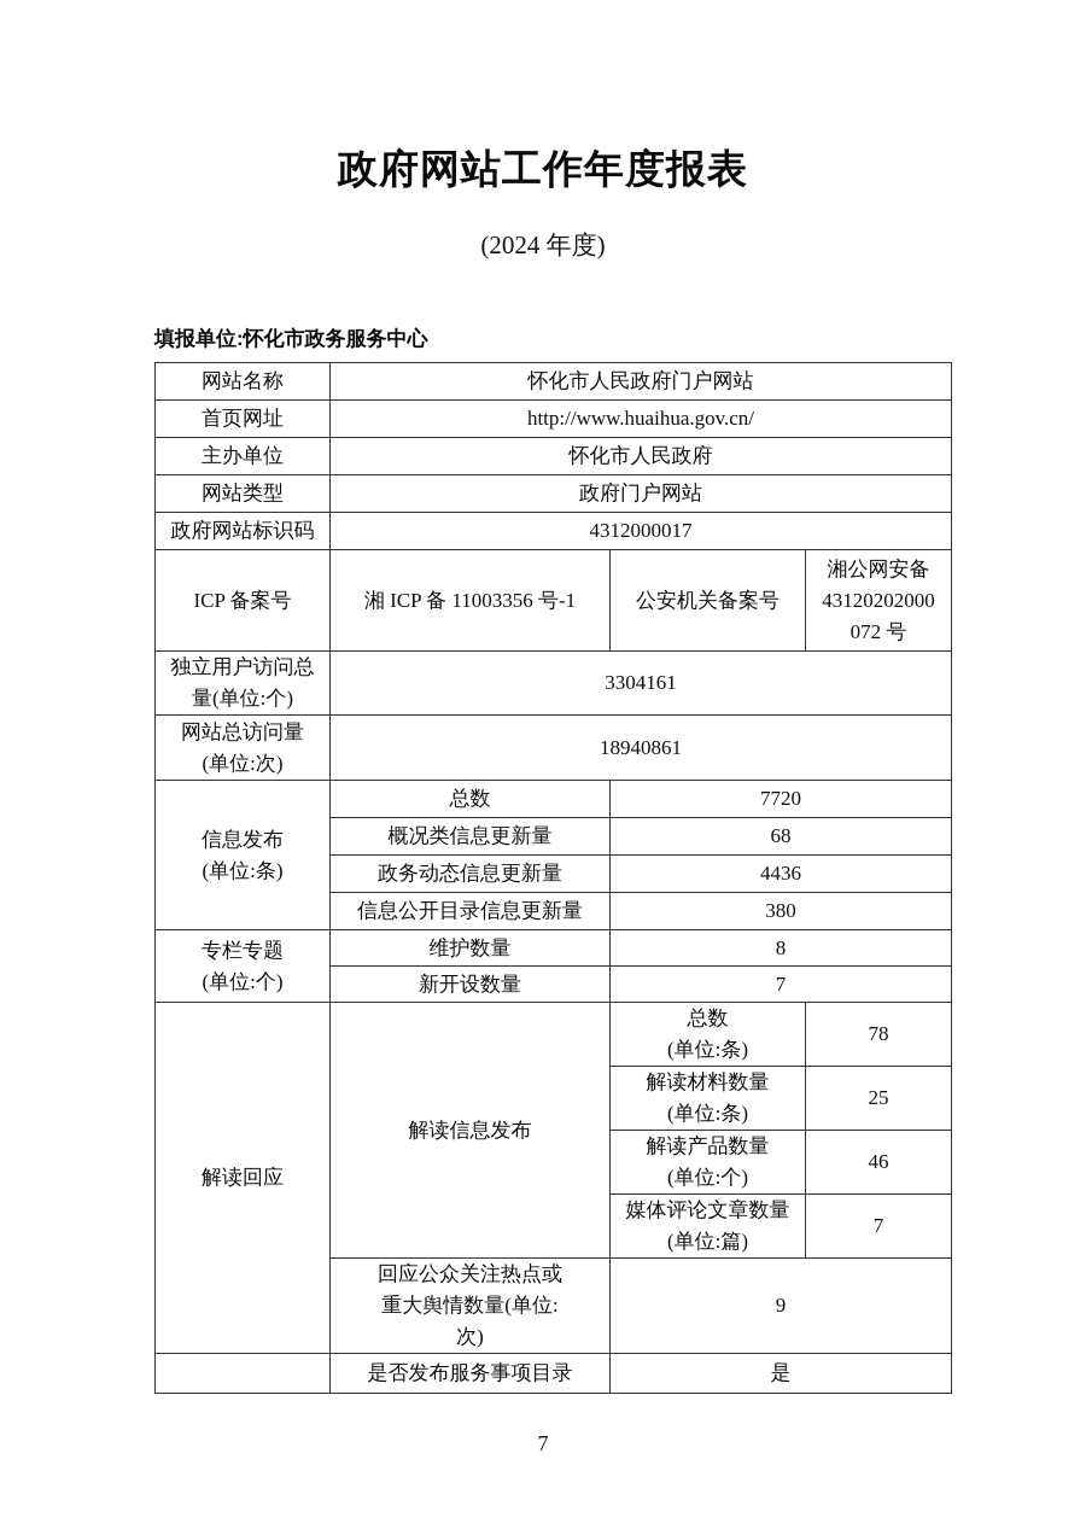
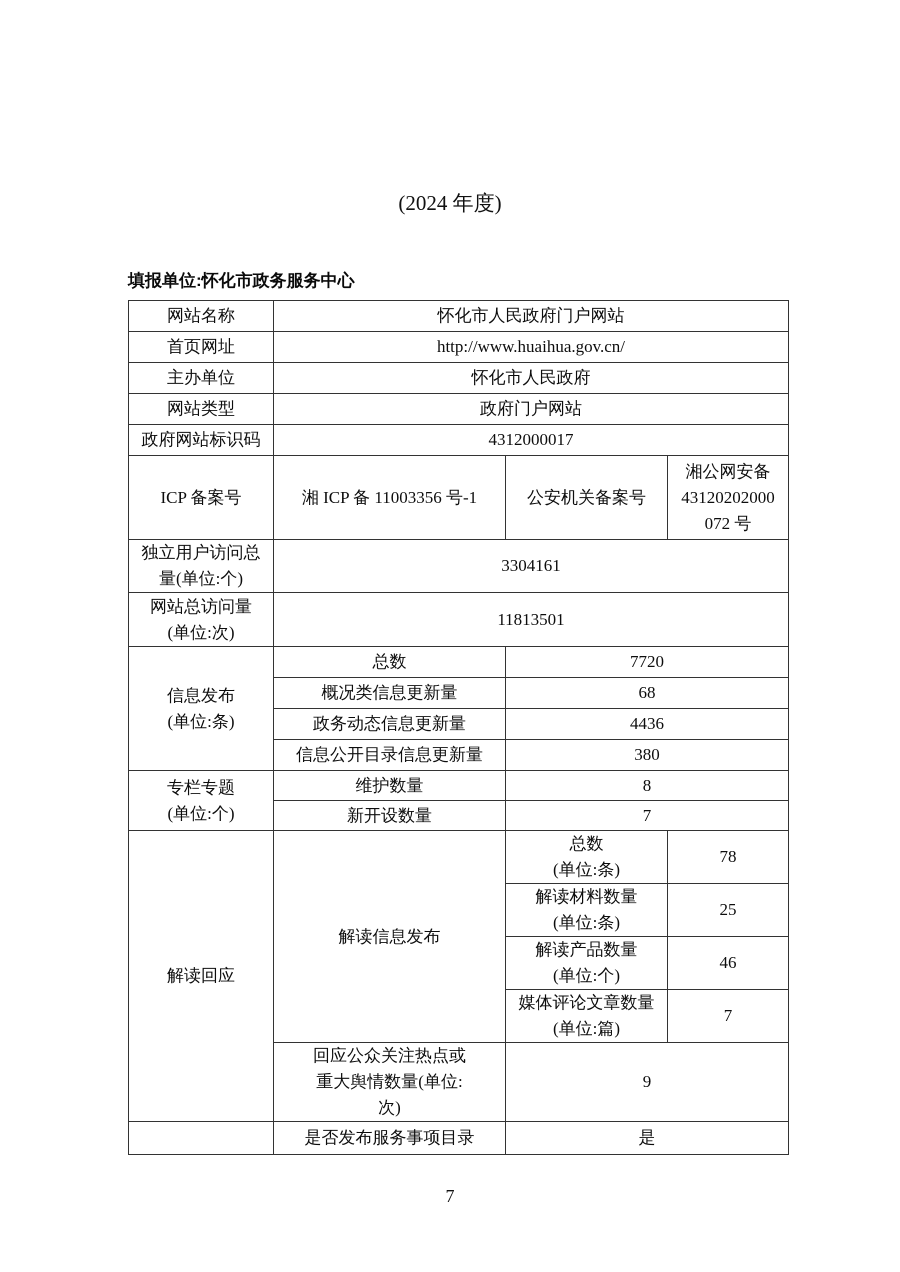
- 政府网站工作年度报表
  (2024 年度)
  填报单位:怀化市政务服务中心
  网站名称	怀化市人民政府门户网站
  首页网址	http://www.huaihua.gov.cn/
  主办单位	怀化市人民政府
  网站类型	政府门户网站
  政府网站标识码	4312000017
  ICP 备案号	湘 ICP 备 11003356 号-1	公安机关备案号	湘公网安备 43120202000 072 号
  独立用户访问总 量(单位:个)	3304161
- 网站总访问量 (单位:次)	18940861
+ 网站总访问量 (单位:次)	11813501
  信息发布 (单位:条)	总数	7720
  概况类信息更新量	68
  政务动态信息更新量	4436
  信息公开目录信息更新量	380
  专栏专题 (单位:个)	维护数量	8
  新开设数量	7
  解读回应	解读信息发布	总数 (单位:条)	78
  解读材料数量 (单位:条)	25
  解读产品数量 (单位:个)	46
  媒体评论文章数量 (单位:篇)	7
  回应公众关注热点或 重大舆情数量(单位: 次)	9
  	是否发布服务事项目录	是
  7
